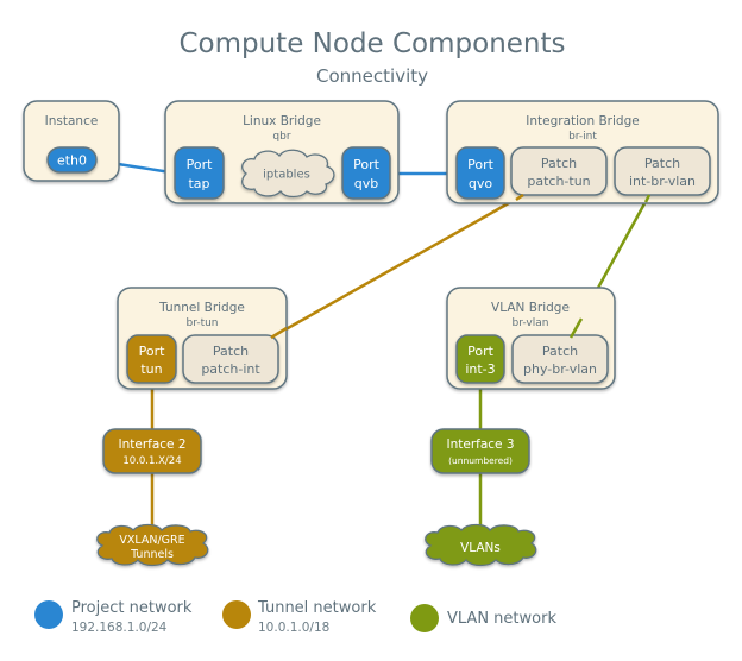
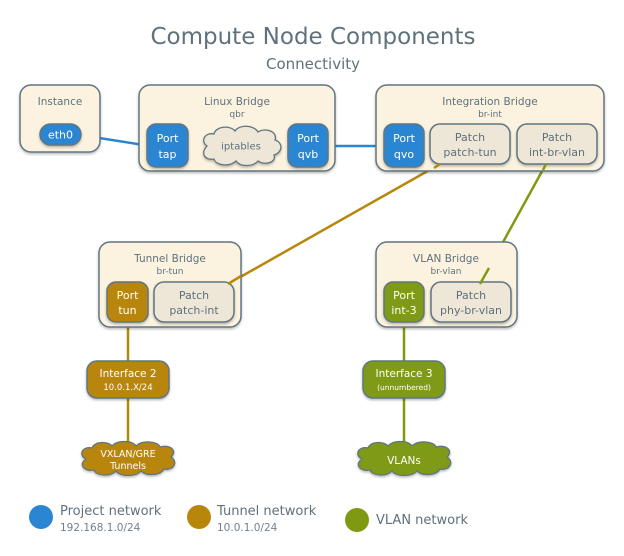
  Compute Node Components
  Connectivity
  Instance
  eth0
  Linux Bridge
  qbr
  Port
  tap
  iptables
  Port
  qvb
  Integration Bridge
  br-int
  Port
  qvo
  Patch
  patch-tun
  Patch
  int-br-vlan
  Tunnel Bridge
  br-tun
  Port
  tun
  Patch
  patch-int
  VLAN Bridge
  br-vlan
  Port
  int-3
  Patch
  phy-br-vlan
  Interface 2
  10.0.1.X/24
  Interface 3
  (unnumbered)
  VXLAN/GRE
  Tunnels
  VLANs
  Project network
  192.168.1.0/24
  Tunnel network
- 10.0.1.0/18
+ 10.0.1.0/24
  VLAN network
